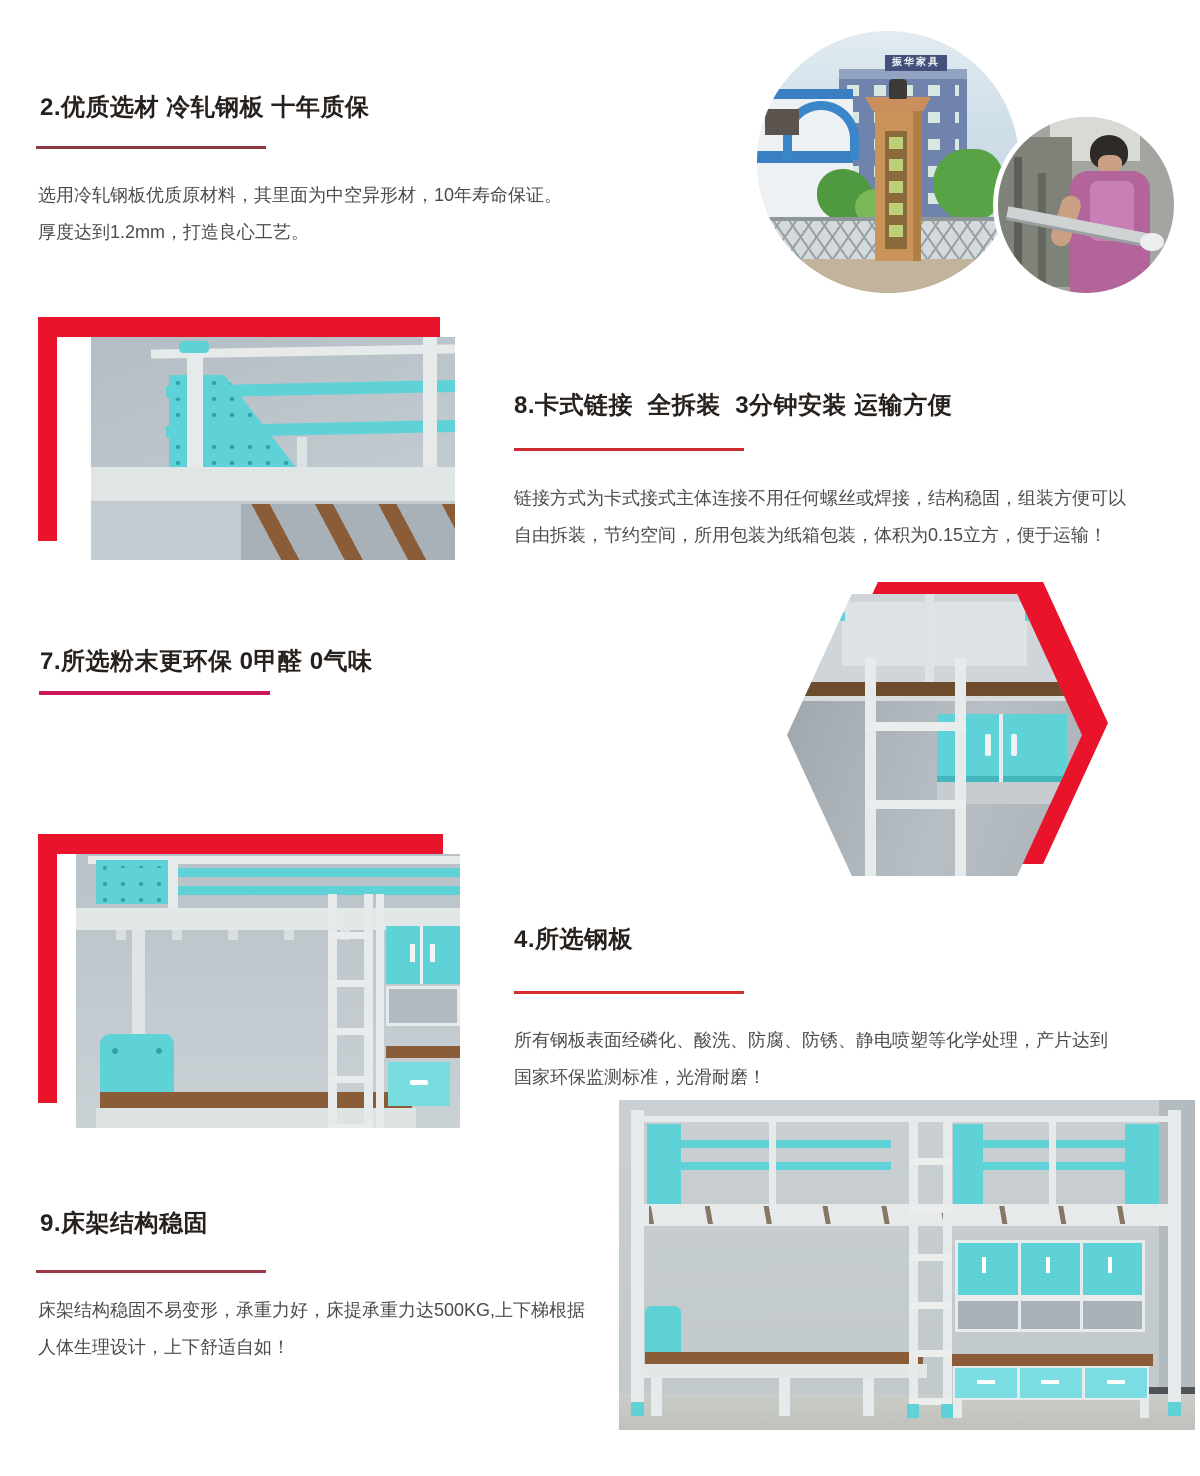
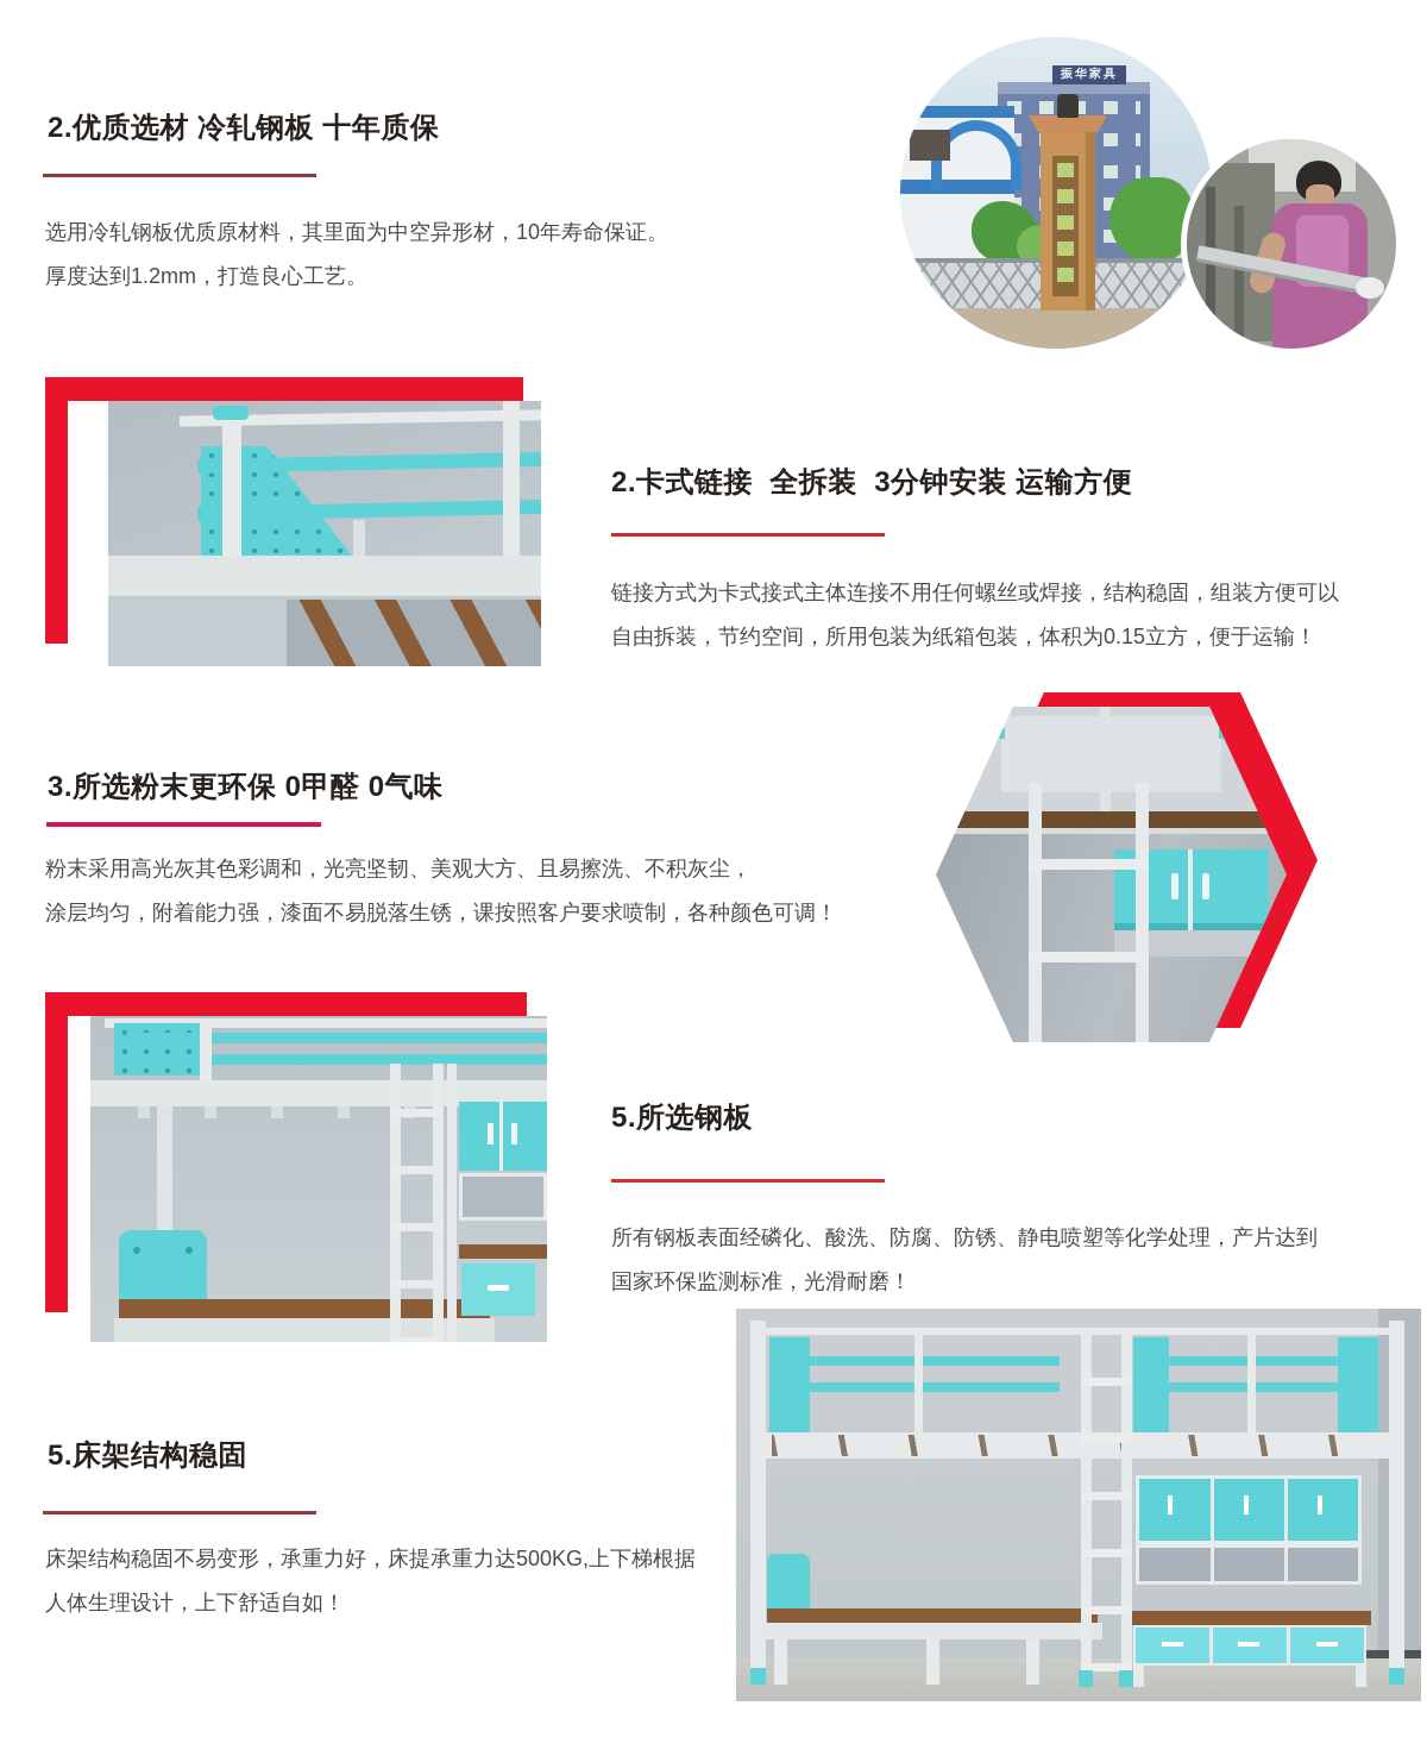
  2.优质选材 冷轧钢板 十年质保
  选用冷轧钢板优质原材料，其里面为中空异形材，10年寿命保证。
  厚度达到1.2mm，打造良心工艺。
  振华家具
- 8.卡式链接 全拆装 3分钟安装 运输方便
+ 2.卡式链接 全拆装 3分钟安装 运输方便
  链接方式为卡式接式主体连接不用任何螺丝或焊接，结构稳固，组装方便可以
  自由拆装，节约空间，所用包装为纸箱包装，体积为0.15立方，便于运输！
- 7.所选粉末更环保 0甲醛 0气味
+ 3.所选粉末更环保 0甲醛 0气味
+ 粉末采用高光灰其色彩调和，光亮坚韧、美观大方、且易擦洗、不积灰尘，
+ 涂层均匀，附着能力强，漆面不易脱落生锈，课按照客户要求喷制，各种颜色可调！
- 4.所选钢板
+ 5.所选钢板
  所有钢板表面经磷化、酸洗、防腐、防锈、静电喷塑等化学处理，产片达到
  国家环保监测标准，光滑耐磨！
- 9.床架结构稳固
+ 5.床架结构稳固
  床架结构稳固不易变形，承重力好，床提承重力达500KG,上下梯根据
  人体生理设计，上下舒适自如！
